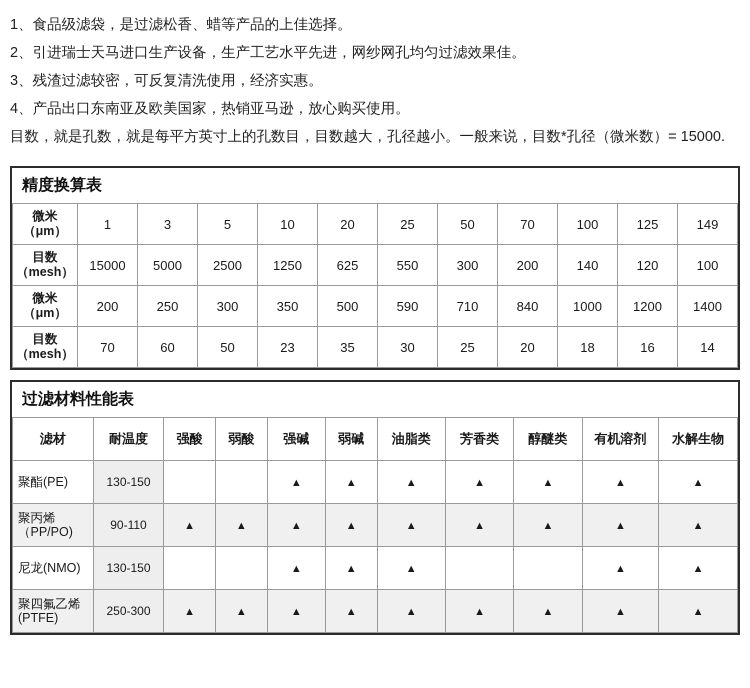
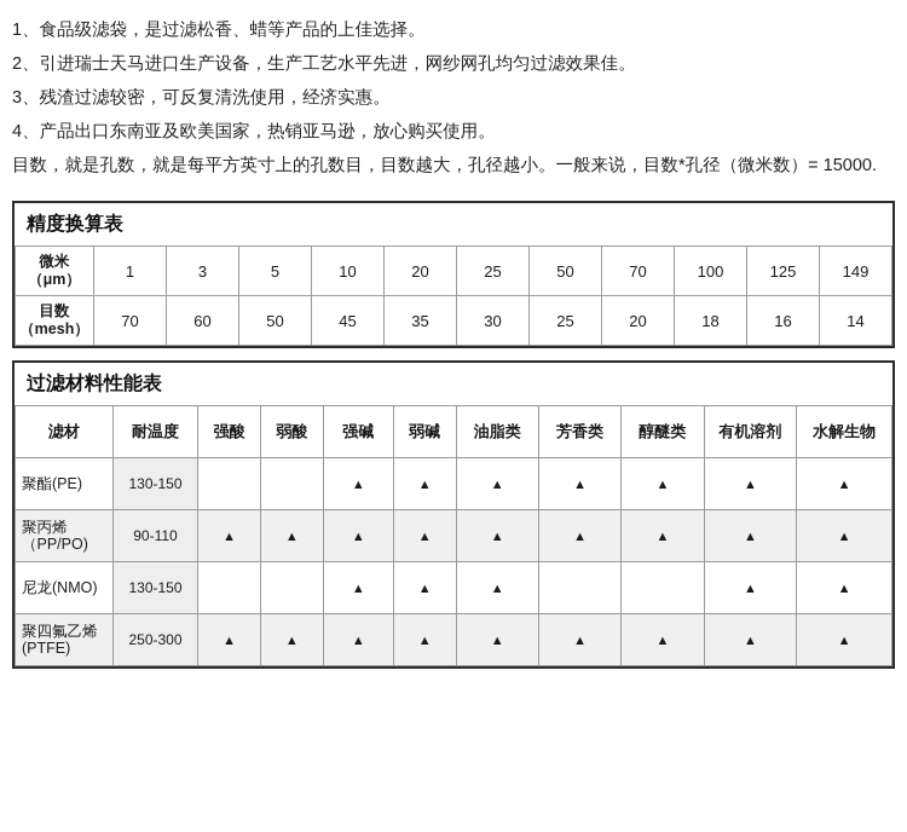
  1、食品级滤袋，是过滤松香、蜡等产品的上佳选择。
  2、引进瑞士天马进口生产设备，生产工艺水平先进，网纱网孔均匀过滤效果佳。
  3、残渣过滤较密，可反复清洗使用，经济实惠。
  4、产品出口东南亚及欧美国家，热销亚马逊，放心购买使用。
  目数，就是孔数，就是每平方英寸上的孔数目，目数越大，孔径越小。一般来说，目数*孔径（微米数）= 15000.
  精度换算表
  微米（μm）	1	3	5	10	20	25	50	70	100	125	149
- 目数（mesh）	15000	5000	2500	1250	625	550	300	200	140	120	100
- 微米（μm）	200	250	300	350	500	590	710	840	1000	1200	1400
- 目数（mesh）	70	60	50	23	35	30	25	20	18	16	14
+ 目数（mesh）	70	60	50	45	35	30	25	20	18	16	14
  过滤材料性能表
  滤材	耐温度	强酸	弱酸	强碱	弱碱	油脂类	芳香类	醇醚类	有机溶剂	水解生物
  聚酯(PE)	130-150			▲	▲	▲	▲	▲	▲	▲
  聚丙烯（PP/PO)	90-110	▲	▲	▲	▲	▲	▲	▲	▲	▲
  尼龙(NMO)	130-150			▲	▲	▲			▲	▲
  聚四氟乙烯(PTFE)	250-300	▲	▲	▲	▲	▲	▲	▲	▲	▲
